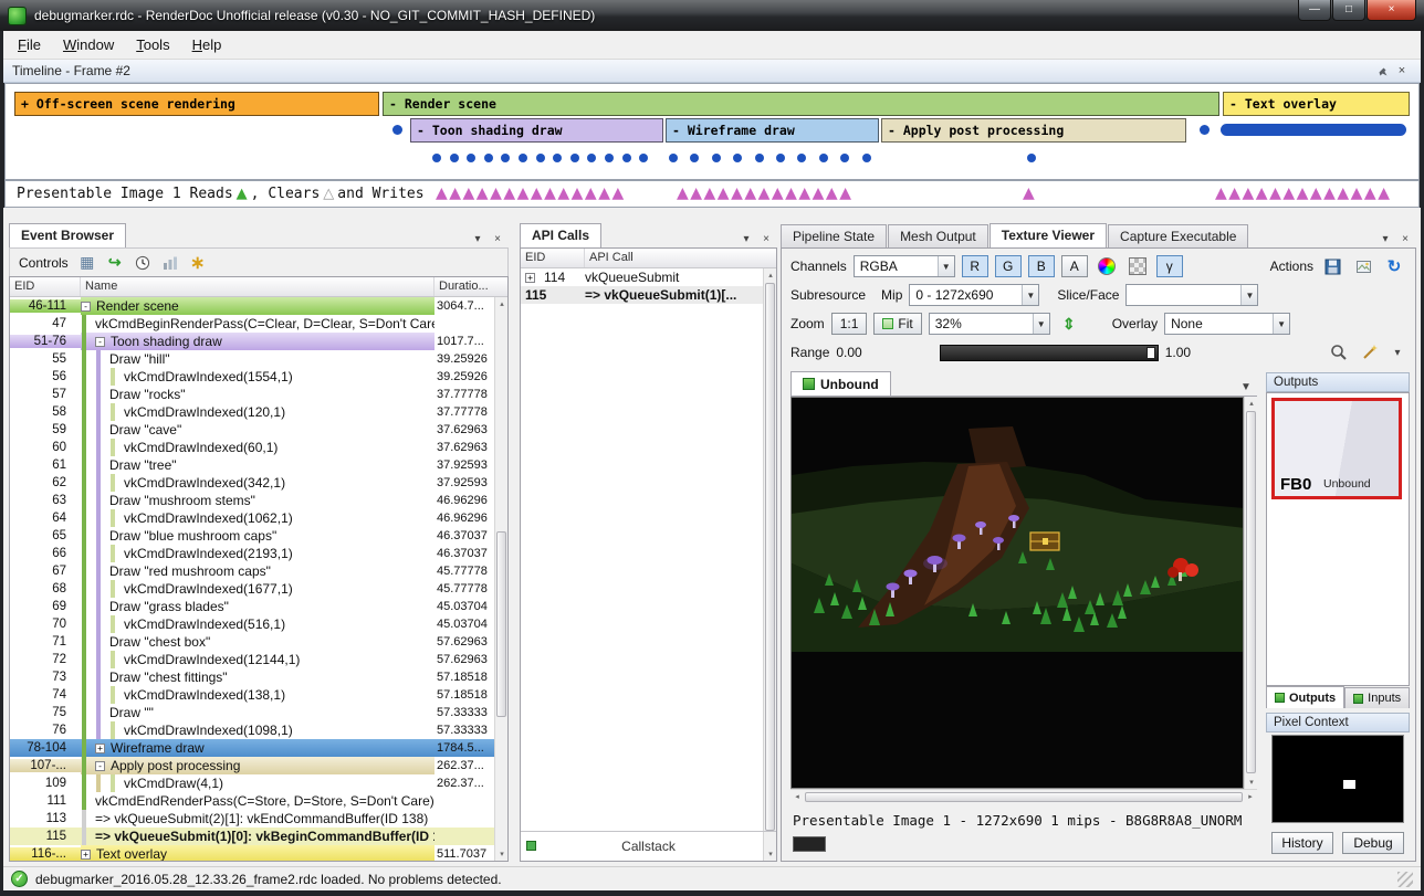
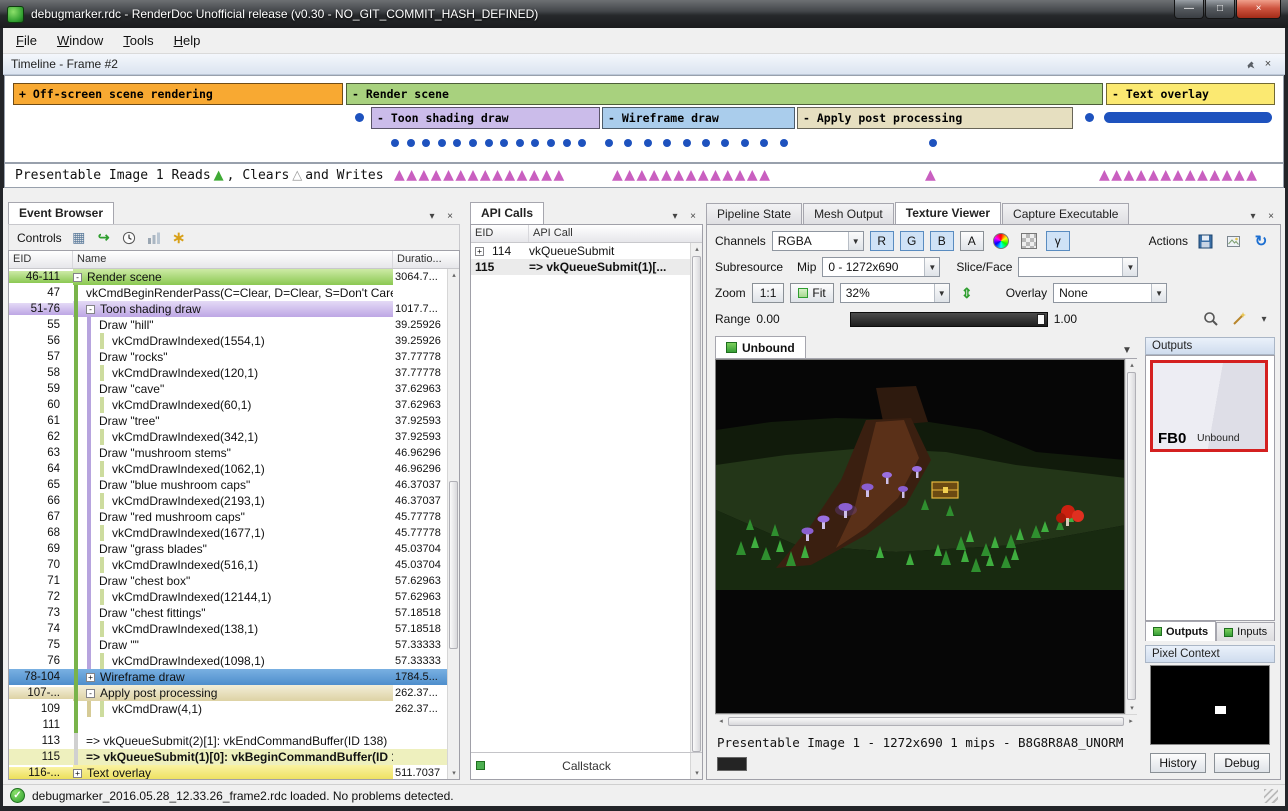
  debugmarker.rdc - RenderDoc Unofficial release (v0.30 - NO_GIT_COMMIT_HASH_DEFINED)
  —
  □
  ×
  File
  Window
  Tools
  Help
  Timeline - Frame #2
  ×
  + Off-screen scene rendering
  - Render scene
  - Text overlay
  - Toon shading draw
  - Wireframe draw
  - Apply post processing
  Presentable Image 1 Reads
  ▲
  , Clears
  △
  and Writes
  ▲▲▲▲▲▲▲▲▲▲▲▲▲▲
  ▲▲▲▲▲▲▲▲▲▲▲▲▲
  ▲
  ▲▲▲▲▲▲▲▲▲▲▲▲▲
  Event Browser
  ▾
  ×
  Controls
  ▦
  ↪
  ∗
  EID
  Name
  Duratio...
  46-111
  -
  Render scene
  3064.7...
  47
  vkCmdBeginRenderPass(C=Clear, D=Clear, S=Don't Car
  51-76
  -
  Toon shading draw
  1017.7...
  55
  Draw "hill"
  39.25926
  56
  vkCmdDrawIndexed(1554,1)
  39.25926
  57
  Draw "rocks"
  37.77778
  58
  vkCmdDrawIndexed(120,1)
  37.77778
  59
  Draw "cave"
  37.62963
  60
  vkCmdDrawIndexed(60,1)
  37.62963
  61
  Draw "tree"
  37.92593
  62
  vkCmdDrawIndexed(342,1)
  37.92593
  63
  Draw "mushroom stems"
  46.96296
  64
  vkCmdDrawIndexed(1062,1)
  46.96296
  65
  Draw "blue mushroom caps"
  46.37037
  66
  vkCmdDrawIndexed(2193,1)
  46.37037
  67
  Draw "red mushroom caps"
  45.77778
  68
  vkCmdDrawIndexed(1677,1)
  45.77778
  69
  Draw "grass blades"
  45.03704
  70
  vkCmdDrawIndexed(516,1)
  45.03704
  71
  Draw "chest box"
  57.62963
  72
  vkCmdDrawIndexed(12144,1)
  57.62963
  73
  Draw "chest fittings"
  57.18518
  74
  vkCmdDrawIndexed(138,1)
  57.18518
  75
  Draw ""
  57.33333
  76
  vkCmdDrawIndexed(1098,1)
  57.33333
  78-104
  +
  Wireframe draw
  1784.5...
  107-...
  -
  Apply post processing
  262.37...
  109
  vkCmdDraw(4,1)
  262.37...
  111
- vkCmdEndRenderPass(C=Store, D=Store, S=Don't Care)
  113
  => vkQueueSubmit(2)[1]: vkEndCommandBuffer(ID 138)
  115
  => vkQueueSubmit(1)[0]: vkBeginCommandBuffer(ID
  116-...
  +
  Text overlay
  511.7037
  API Calls
  ▾
  ×
  EID
  API Call
  +
  114
  vkQueueSubmit
  115
  => vkQueueSubmit(1)[...
  Callstack
  Pipeline State
  Mesh Output
  Texture Viewer
  Capture Executable
  ▾
  ×
  Channels
  RGBA
  ▼
  R
  G
  B
  A
  γ
  Actions
  ↻
  Subresource
  Mip
  0 - 1272x690
  ▼
  Slice/Face
  ▼
  Zoom
  1:1
  Fit
  32%
  ▼
  ⇕
  Overlay
  None
  ▼
  Range
  0.00
  1.00
  ▾
  Unbound
  ▼
  Presentable Image 1 - 1272x690 1 mips - B8G8R8A8_UNORM
  Outputs
  FB0
  Unbound
  Outputs
  Inputs
  Pixel Context
  History
  Debug
  ✓
  debugmarker_2016.05.28_12.33.26_frame2.rdc loaded. No problems detected.
